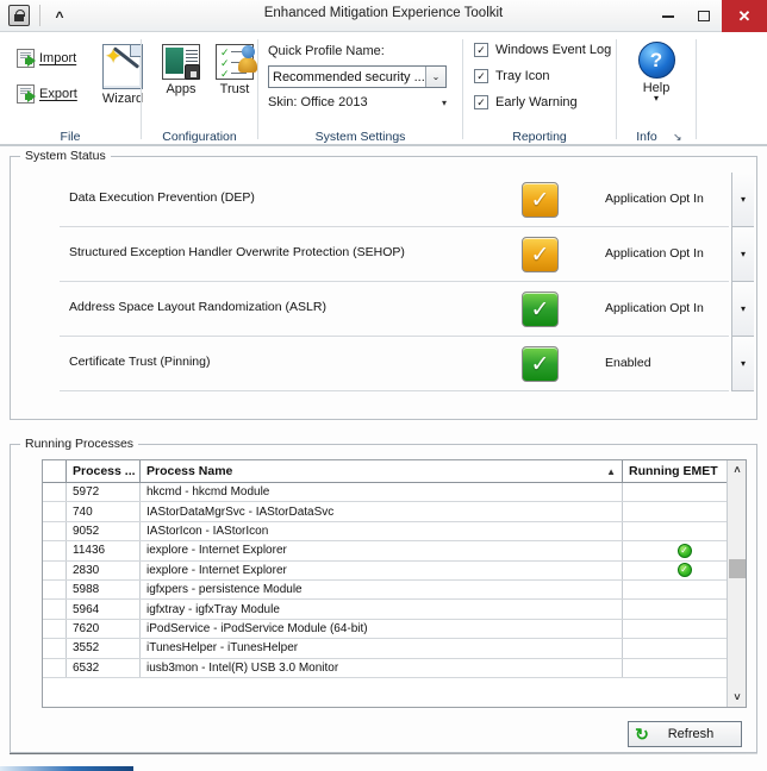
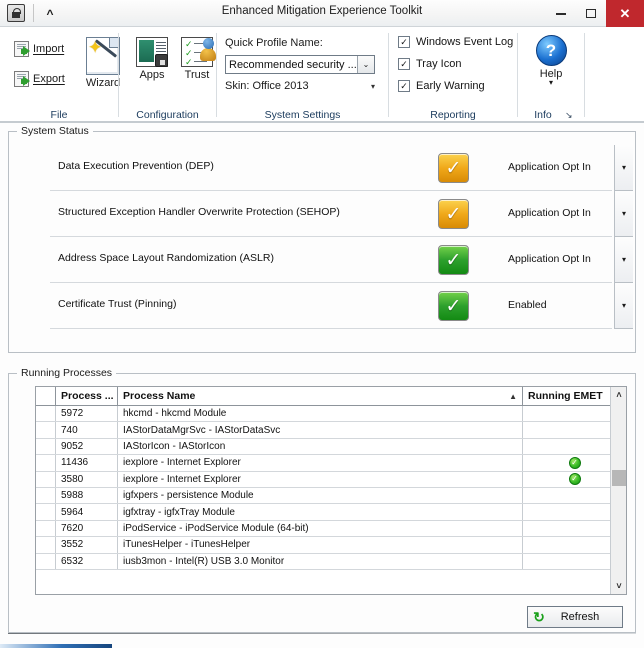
  ^
  Enhanced Mitigation Experience Toolkit
  ✕
  Import
  Export
  ✦
  Wizar
  File
  Apps
  ✓
  ✓
  ✓
  Trust
  Configuration
  Quick Profile Name:
  Recommended security ...
  ⌄
  Skin: Office 2013
  ▾
  System Settings
  ✓
  Windows Event Log
  ✓
  Tray Icon
  ✓
  Early Warning
  Reporting
  ?
  Help
  ▾
  Info
  ↘
  System Status
  Data Execution Prevention (DEP)
  ✓
  Application Opt In
  ▾
  Structured Exception Handler Overwrite Protection (SEHOP)
  ✓
  Application Opt In
  ▾
  Address Space Layout Randomization (ASLR)
  ✓
  Application Opt In
  ▾
  Certificate Trust (Pinning)
  ✓
  Enabled
  ▾
  Running Processes
  Process ...
  Process Name
  ▲
  Running EMET
  5972
  hkcmd - hkcmd Module
  740
  IAStorDataMgrSvc - IAStorDataSvc
  9052
  IAStorIcon - IAStorIcon
  11436
  iexplore - Internet Explorer
  ✓
- 2830
+ 3580
  iexplore - Internet Explorer
  ✓
  5988
  igfxpers - persistence Module
  5964
  igfxtray - igfxTray Module
  7620
  iPodService - iPodService Module (64-bit)
  3552
  iTunesHelper - iTunesHelper
  6532
  iusb3mon - Intel(R) USB 3.0 Monitor
  ˄
  ˅
  ↻
  Refresh
